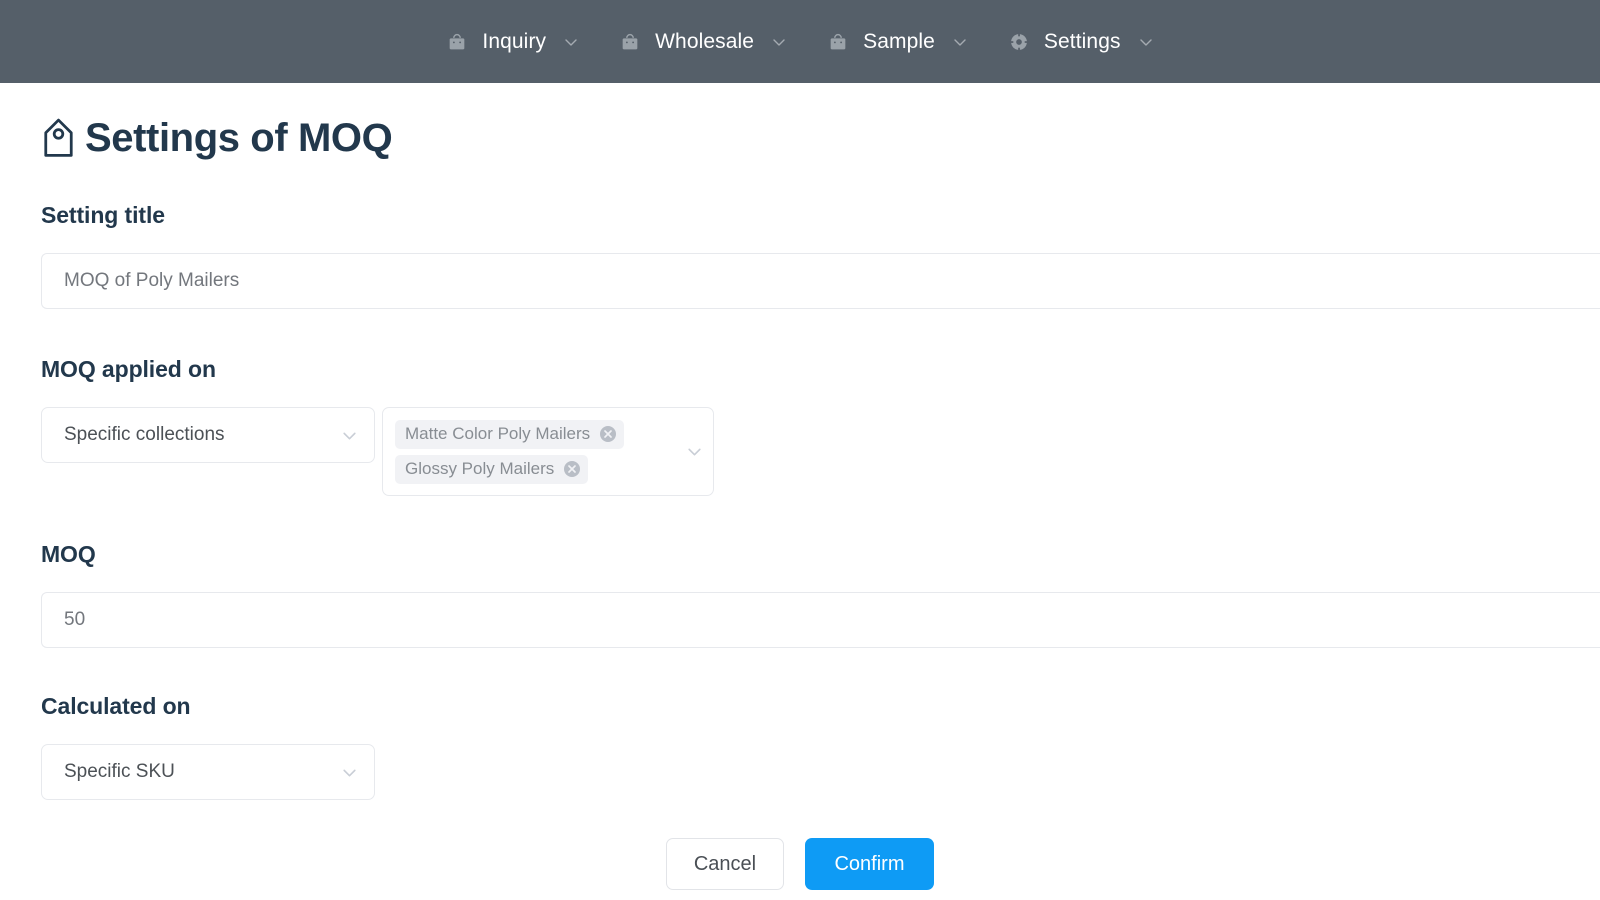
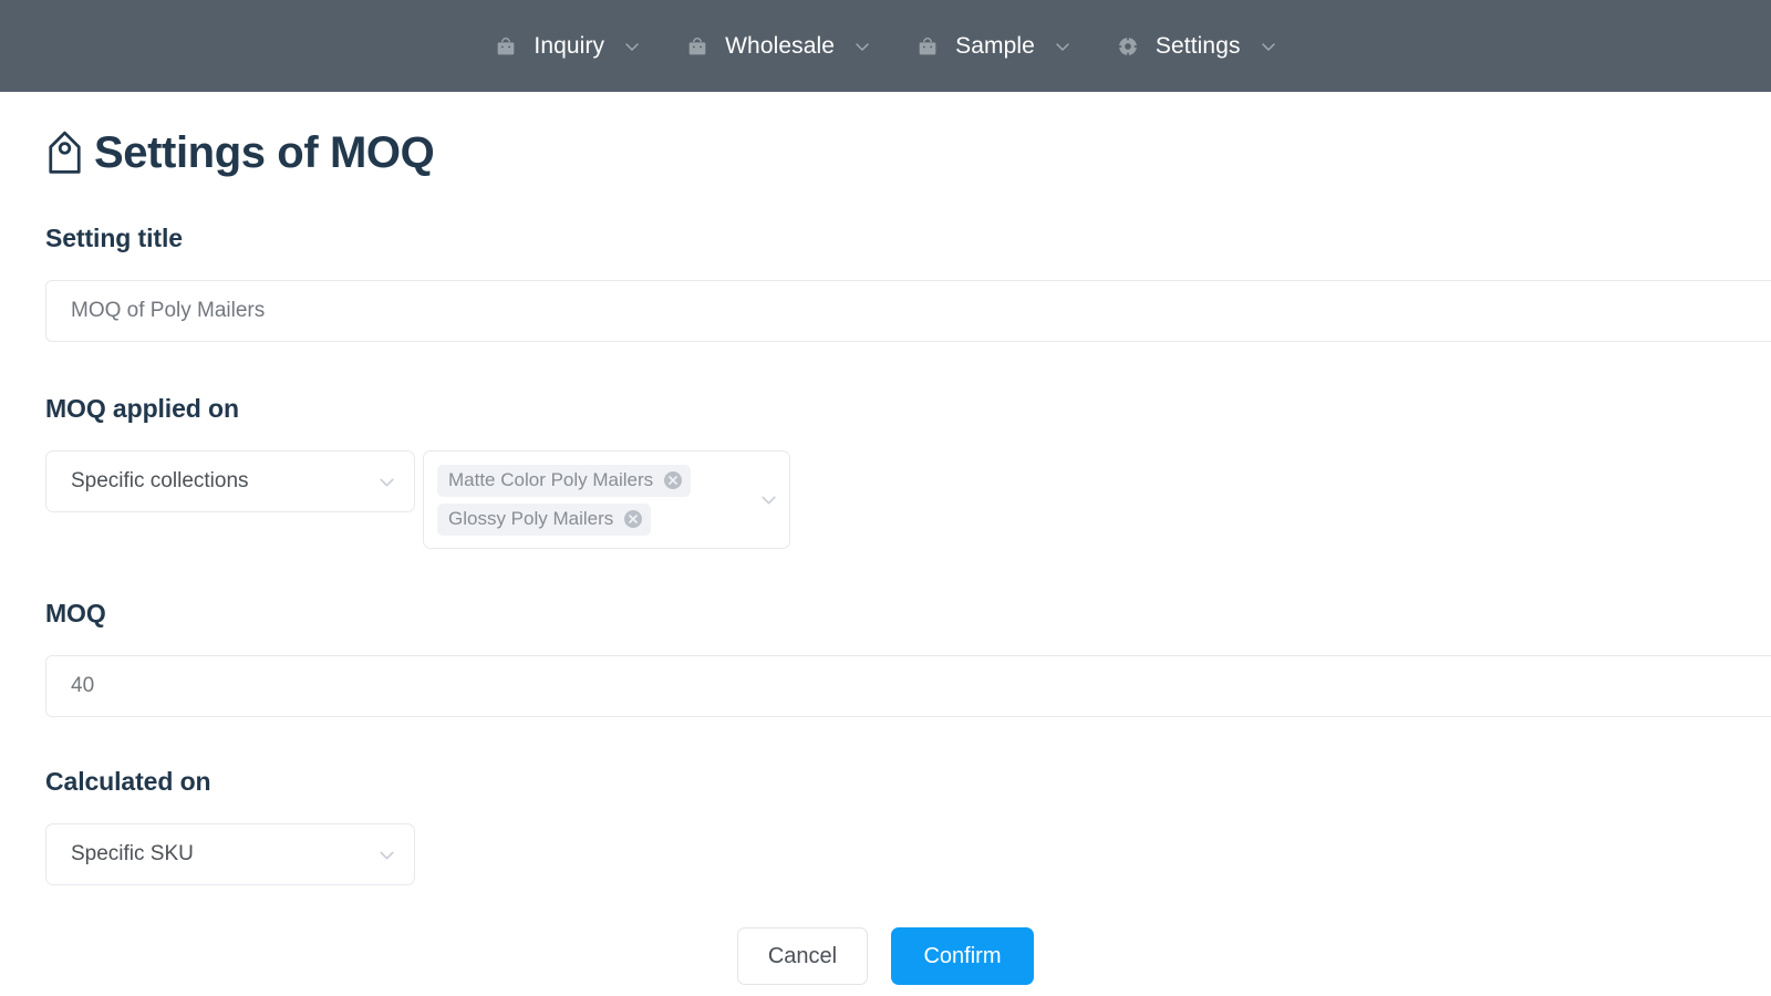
  Inquiry
  Wholesale
  Sample
  Settings
  Settings of MOQ
  Setting title
  MOQ of Poly Mailers
  MOQ applied on
  Specific collections
  Matte Color Poly Mailers
  Glossy Poly Mailers
  MOQ
- 50
+ 40
  Calculated on
  Specific SKU
  Cancel
  Confirm
